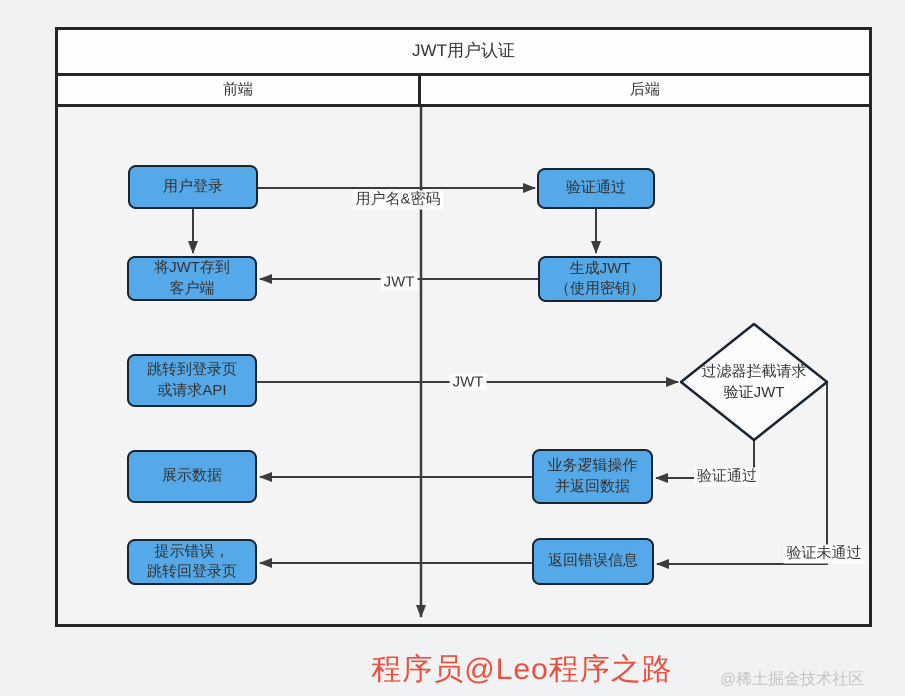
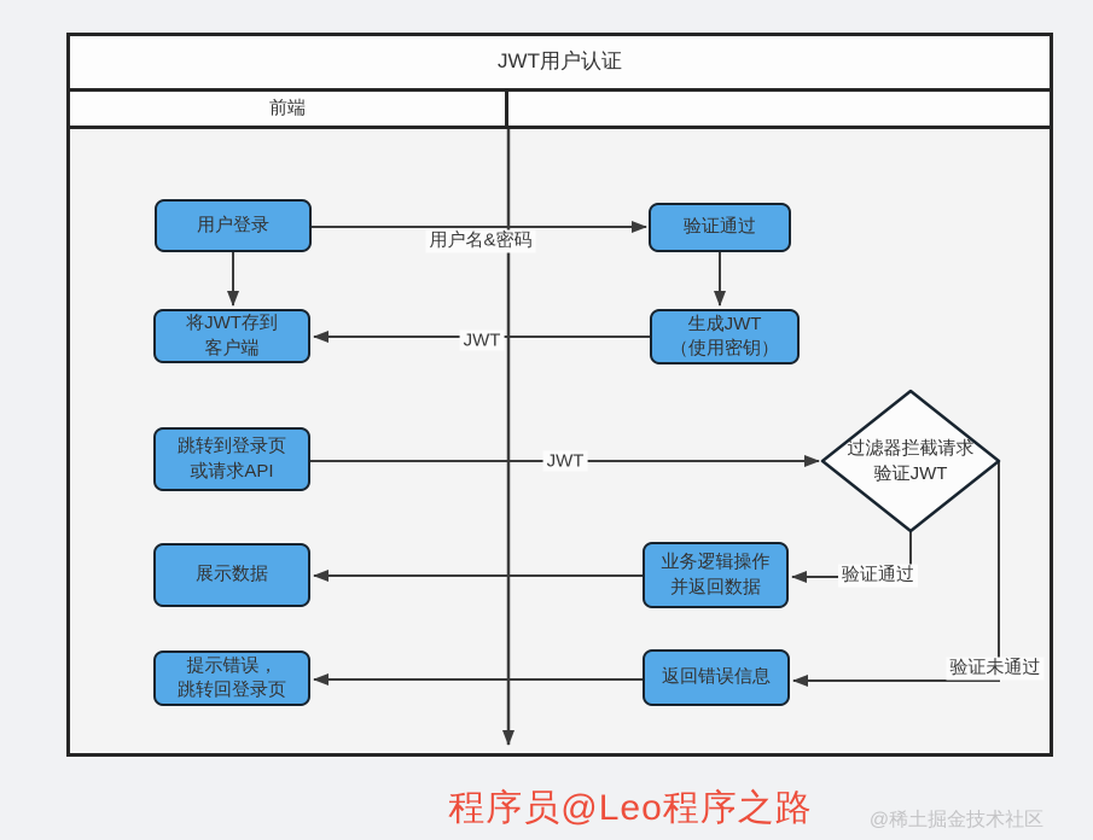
  JWT用户认证
  前端
- 后端
  用户登录
  将JWT存到
  客户端
  跳转到登录页
  或请求API
  展示数据
  提示错误，
  跳转回登录页
  验证通过
  生成JWT
  （使用密钥）
  业务逻辑操作
  并返回数据
  返回错误信息
  过滤器拦截请求
  验证JWT
  用户名&密码
  JWT
  JWT
  验证通过
  验证未通过
  程序员@Leo程序之路
  @稀土掘金技术社区
